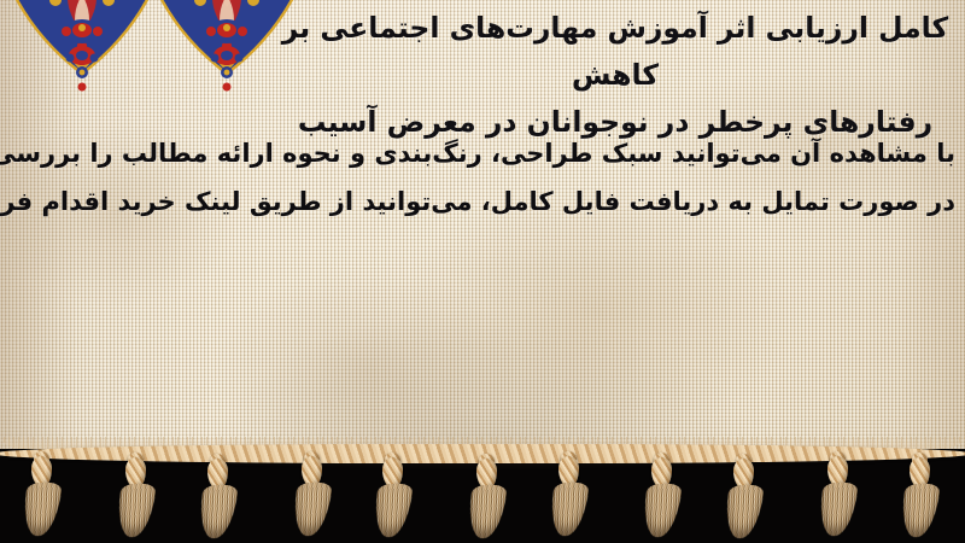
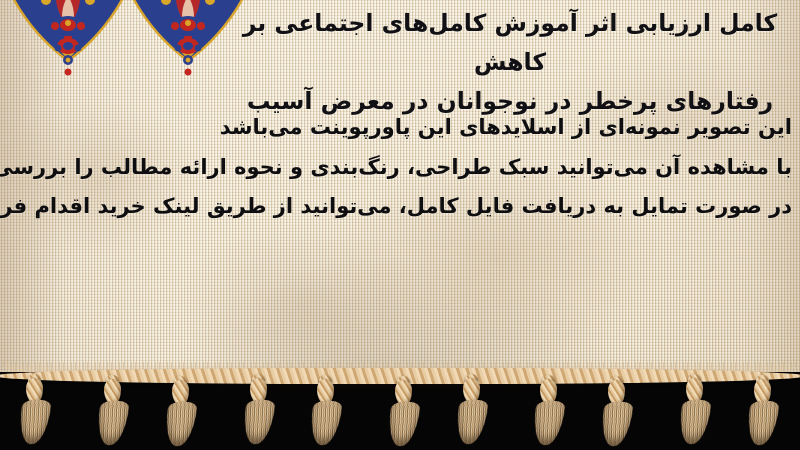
- کامل ارزیابی اثر آموزش مهارت‌های اجتماعی بر کاهش
+ کامل ارزیابی اثر آموزش کامل‌های اجتماعی بر کاهش
  رفتارهای پرخطر در نوجوانان در معرض آسیب
+ این تصویر نمونه‌ای از اسلایدهای این پاورپوینت می‌باشد
  با مشاهده آن می‌توانید سبک طراحی، رنگ‌بندی و نحوه ارائه مطالب را بررسی
  در صورت تمایل به دریافت فایل کامل، می‌توانید از طریق لینک خرید اقدام فر
